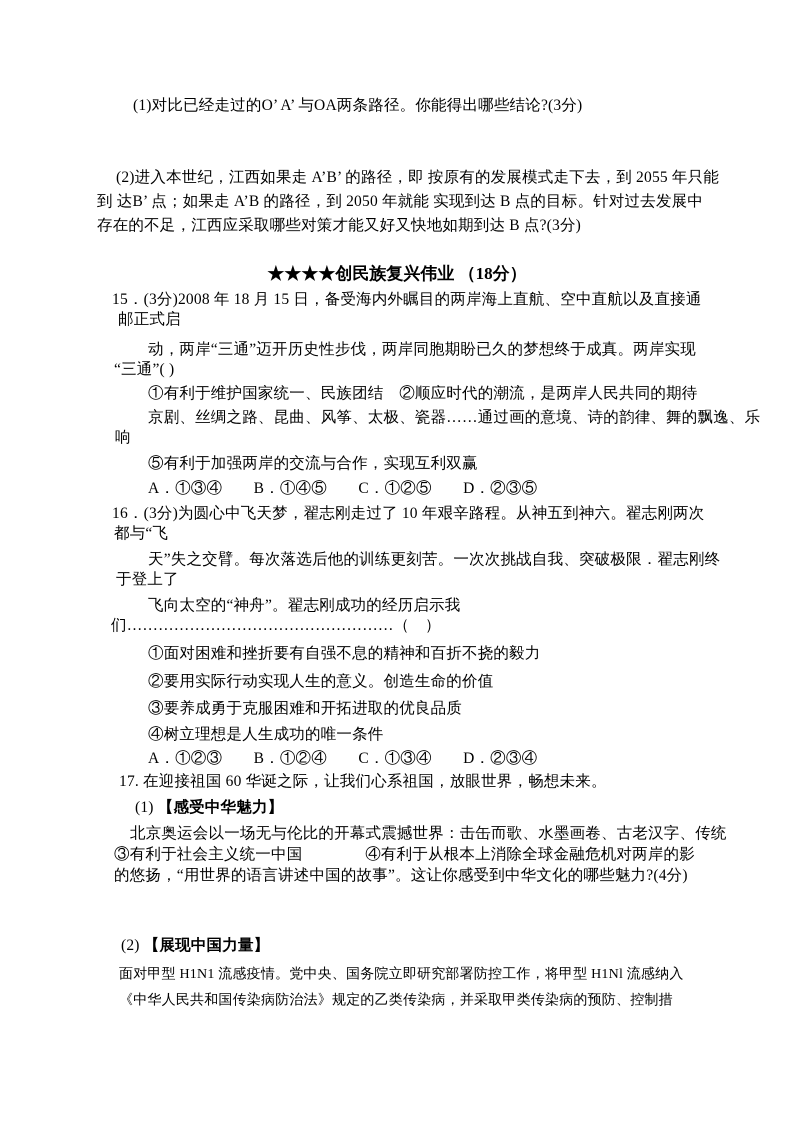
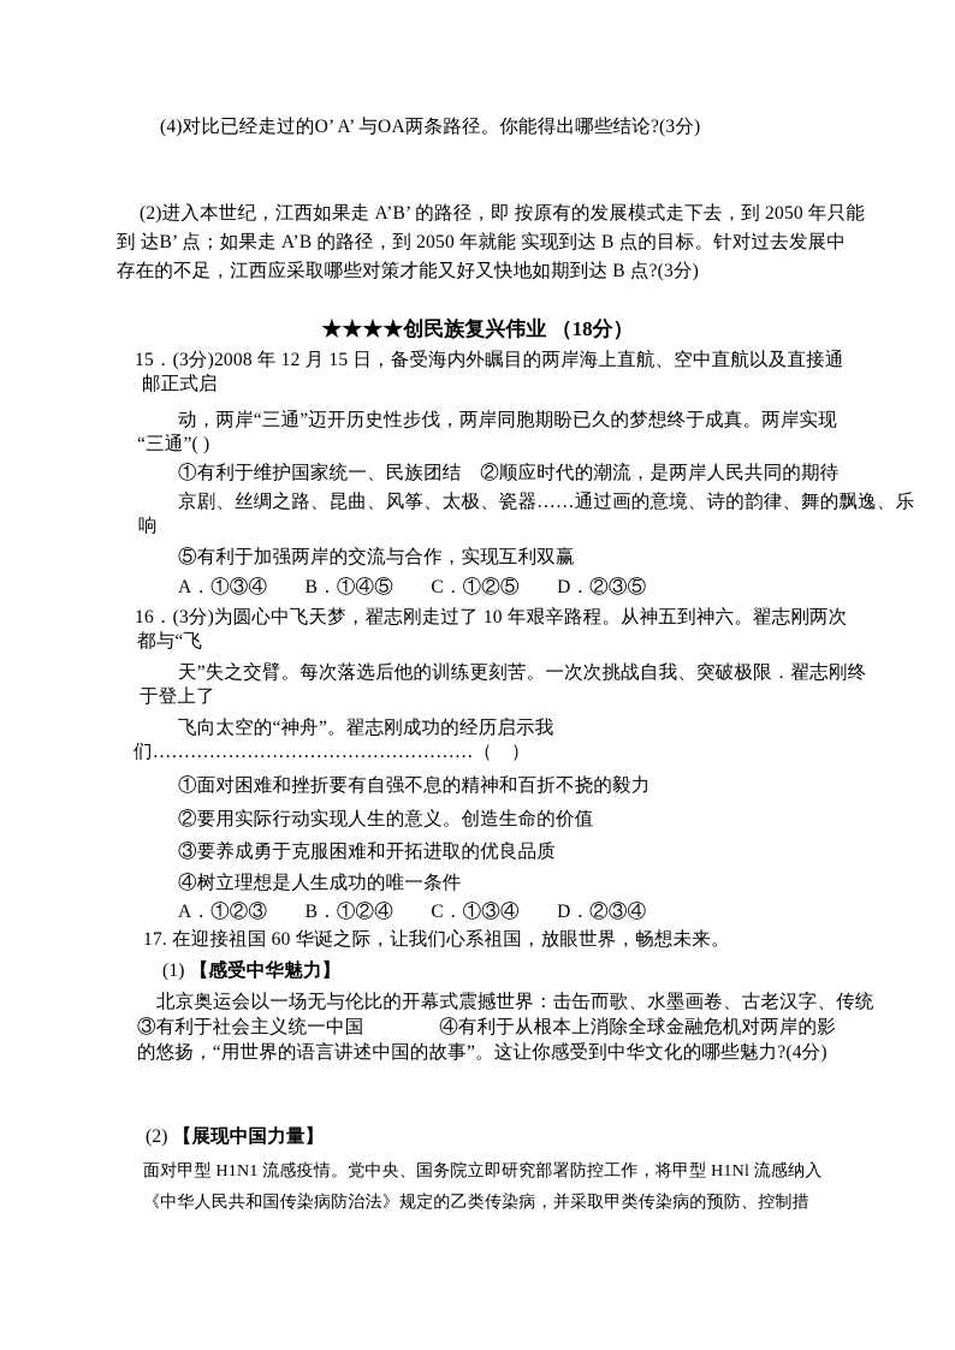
  ★★★★创民族复兴伟业 （18分）
- (1)对比已经走过的O’ A’ 与OA两条路径。你能得出哪些结论?(3分)
+ (4)对比已经走过的O’ A’ 与OA两条路径。你能得出哪些结论?(3分)
- (2)进入本世纪，江西如果走 A’B’ 的路径，即 按原有的发展模式走下去，到 2055 年只能
+ (2)进入本世纪，江西如果走 A’B’ 的路径，即 按原有的发展模式走下去，到 2050 年只能
  到 达B’ 点；如果走 A’B 的路径，到 2050 年就能 实现到达 B 点的目标。针对过去发展中
  存在的不足，江西应采取哪些对策才能又好又快地如期到达 B 点?(3分)
- 15．(3分)2008 年 18 月 15 日，备受海内外瞩目的两岸海上直航、空中直航以及直接通
+ 15．(3分)2008 年 12 月 15 日，备受海内外瞩目的两岸海上直航、空中直航以及直接通
  邮正式启
  动，两岸“三通”迈开历史性步伐，两岸同胞期盼已久的梦想终于成真。两岸实现
  “三通”( )
  ①有利于维护国家统一、民族团结 ②顺应时代的潮流，是两岸人民共同的期待
  京剧、丝绸之路、昆曲、风筝、太极、瓷器……通过画的意境、诗的韵律、舞的飘逸、乐
  响
  ⑤有利于加强两岸的交流与合作，实现互利双赢
  A．①③④ B．①④⑤ C．①②⑤ D．②③⑤
  16．(3分)为圆心中飞天梦，翟志刚走过了 10 年艰辛路程。从神五到神六。翟志刚两次
  都与“飞
  天”失之交臂。每次落选后他的训练更刻苦。一次次挑战自我、突破极限．翟志刚终
  于登上了
  飞向太空的“神舟”。翟志刚成功的经历启示我
  们……………………………………………（ ）
  ①面对困难和挫折要有自强不息的精神和百折不挠的毅力
  ②要用实际行动实现人生的意义。创造生命的价值
  ③要养成勇于克服困难和开拓进取的优良品质
  ④树立理想是人生成功的唯一条件
  A．①②③ B．①②④ C．①③④ D．②③④
  17. 在迎接祖国 60 华诞之际，让我们心系祖国，放眼世界，畅想未来。
  (1) 【感受中华魅力】
  北京奥运会以一场无与伦比的开幕式震撼世界：击缶而歌、水墨画卷、古老汉字、传统
  ③有利于社会主义统一中国 ④有利于从根本上消除全球金融危机对两岸的影
  的悠扬，“用世界的语言讲述中国的故事”。这让你感受到中华文化的哪些魅力?(4分)
  (2) 【展现中国力量】
  面对甲型 H1N1 流感疫情。党中央、国务院立即研究部署防控工作，将甲型 H1Nl 流感纳入
  《中华人民共和国传染病防治法》规定的乙类传染病，并采取甲类传染病的预防、控制措
